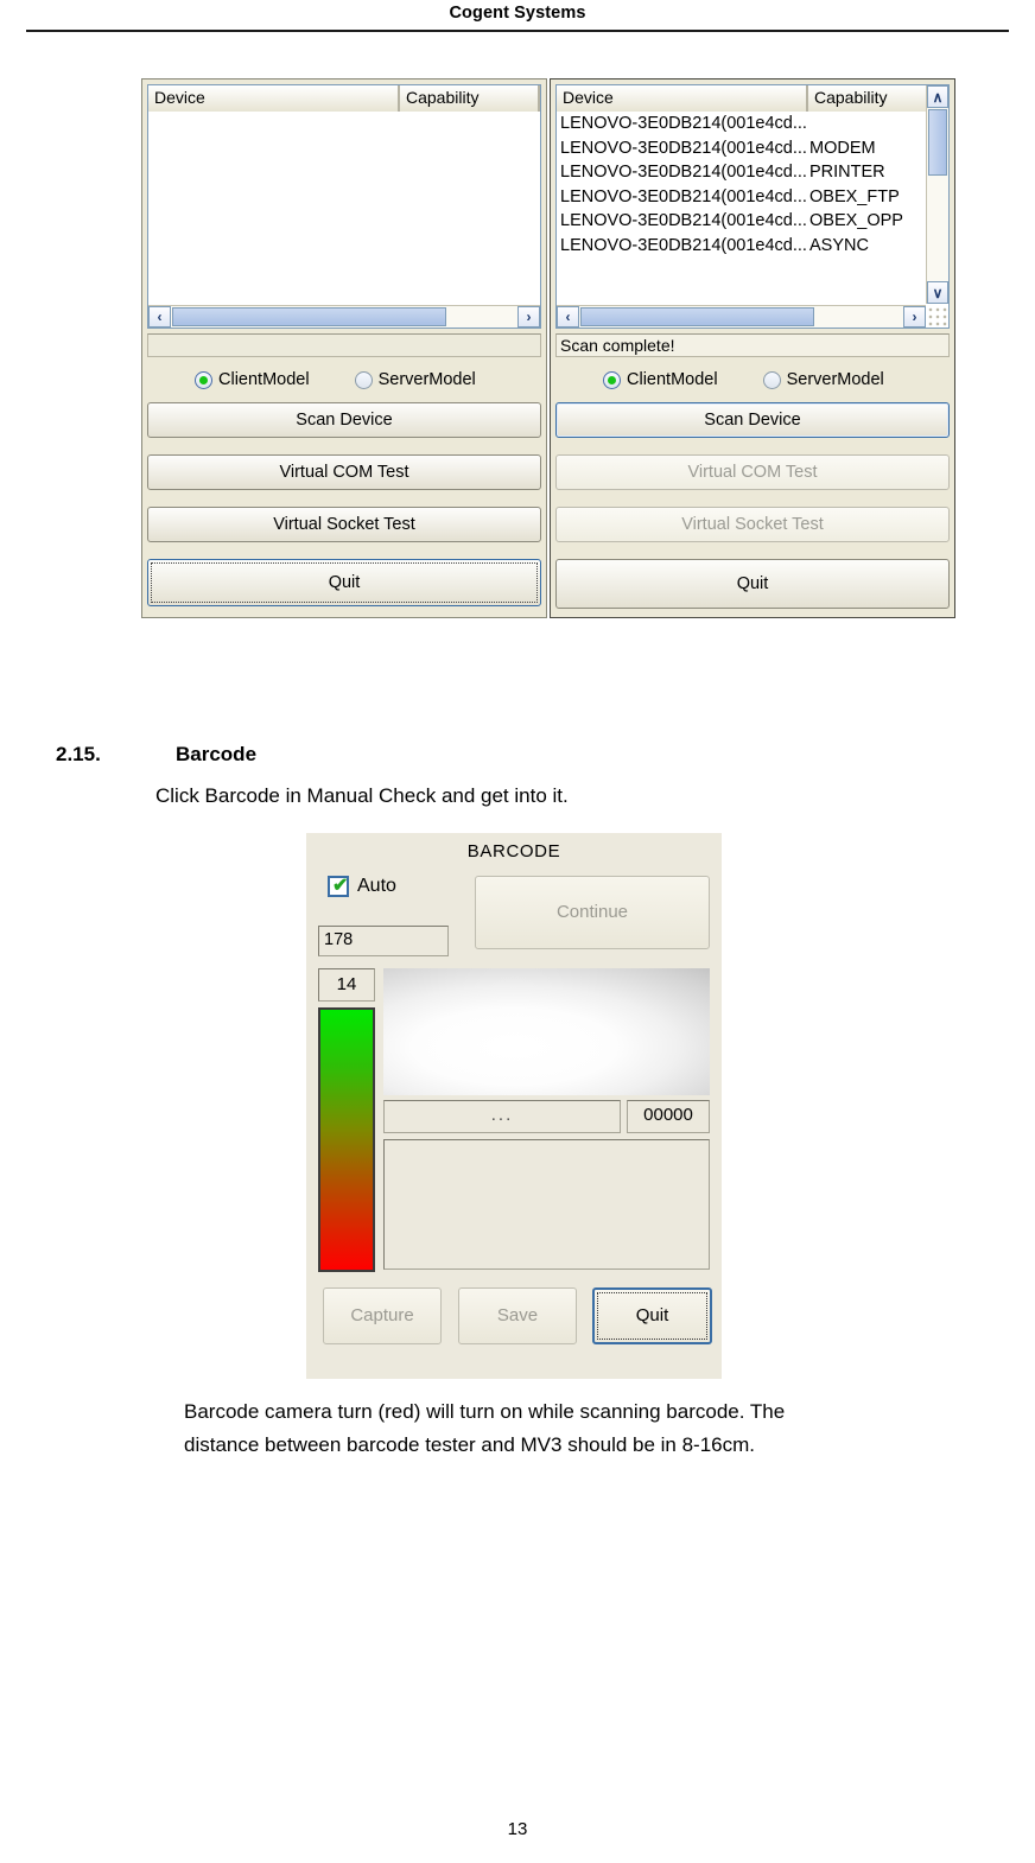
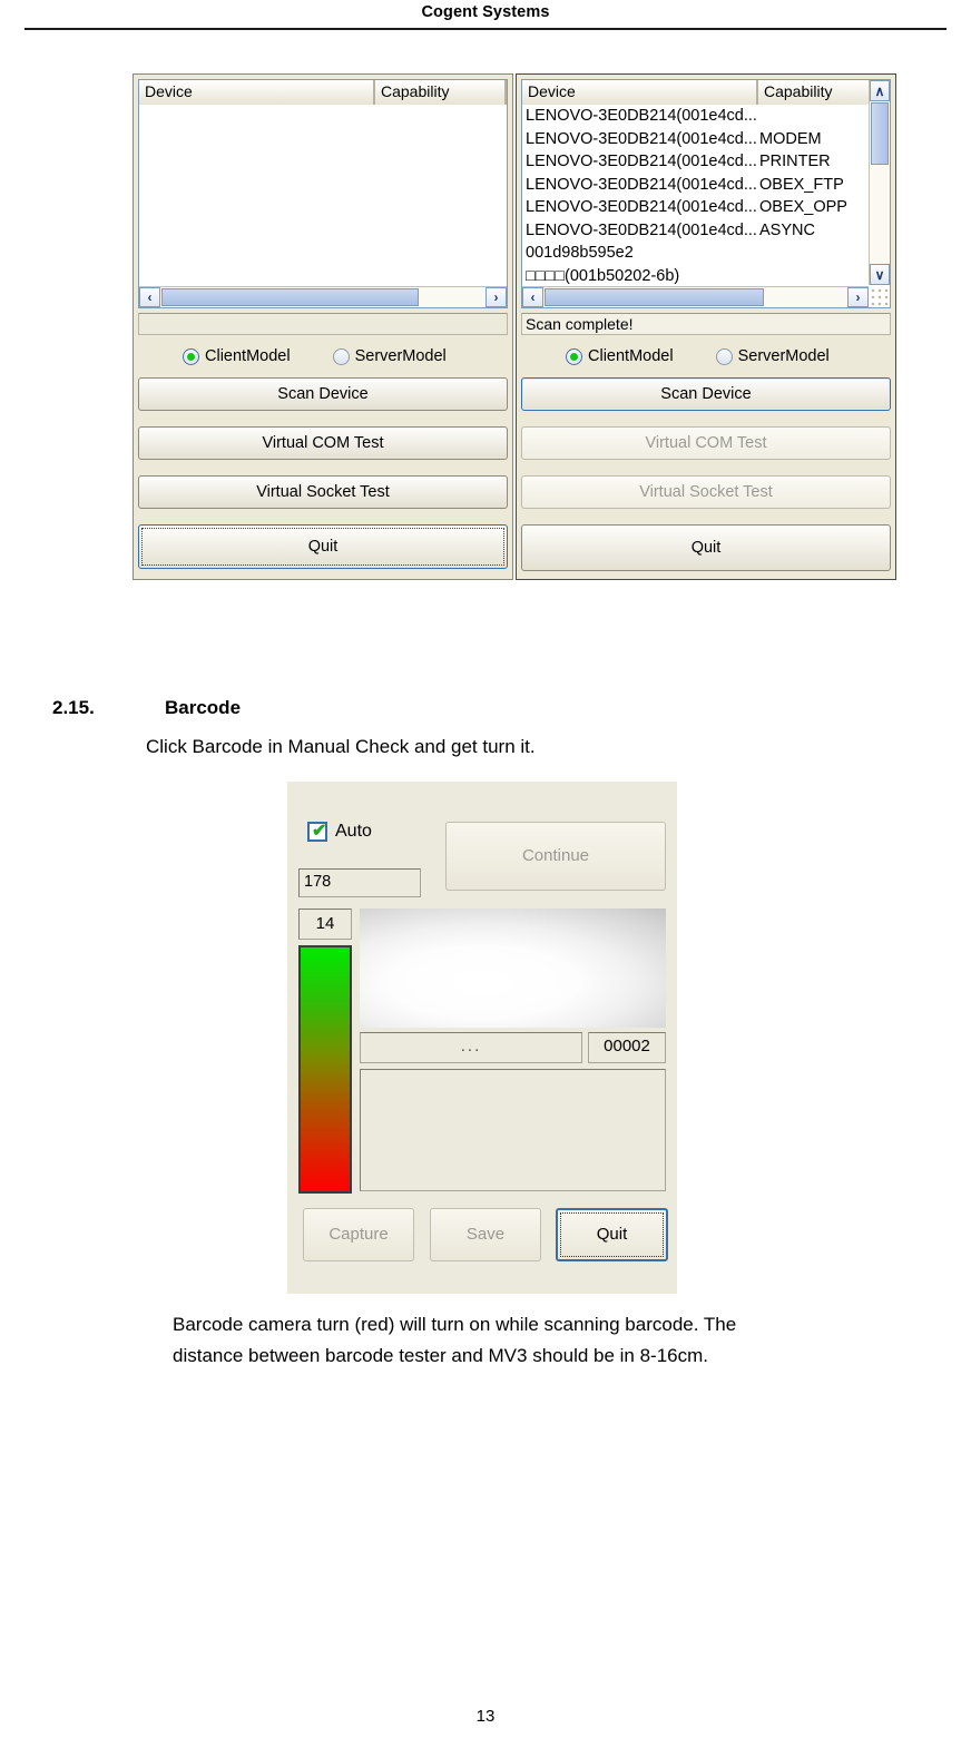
  Cogent Systems
  Device
  Capability
  ‹
  ›
  ClientModel
  ServerModel
  Scan Device
  Virtual COM Test
  Virtual Socket Test
  Quit
  Device
  Capability
  LENOVO-3E0DB214(001e4cd...
  LENOVO-3E0DB214(001e4cd...
  MODEM
  LENOVO-3E0DB214(001e4cd...
  PRINTER
  LENOVO-3E0DB214(001e4cd...
  OBEX_FTP
  LENOVO-3E0DB214(001e4cd...
  OBEX_OPP
  LENOVO-3E0DB214(001e4cd...
  ASYNC
+ 001d98b595e2
+ □□□□(001b50202-6b)
  ∧
  ∨
  ‹
  ›
  Scan complete!
  ClientModel
  ServerModel
  Scan Device
  Virtual COM Test
  Virtual Socket Test
  Quit
  2.15.
  Barcode
- Click Barcode in Manual Check and get into it.
+ Click Barcode in Manual Check and get turn it.
- BARCODE
  ✔
  Auto
  Continue
  178
  14
  ...
- 00000
+ 00002
  Capture
  Save
  Quit
  Barcode camera turn (red) will turn on while scanning barcode. The
  distance between barcode tester and MV3 should be in 8-16cm.
  13
